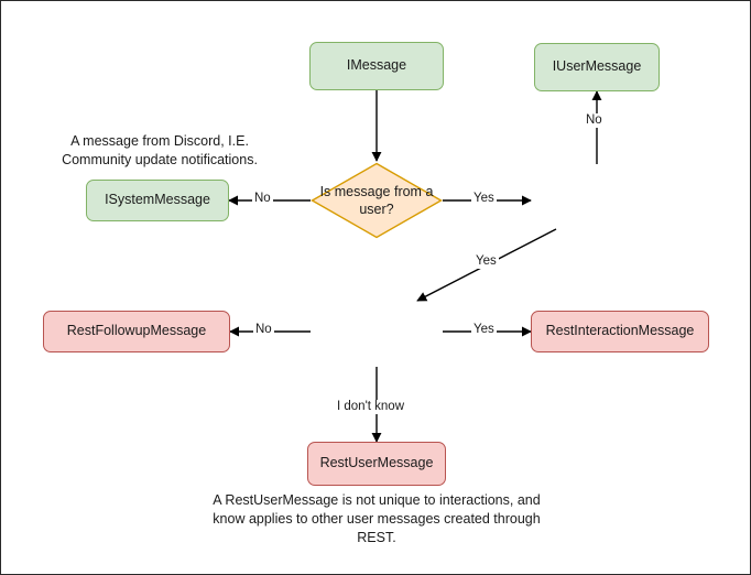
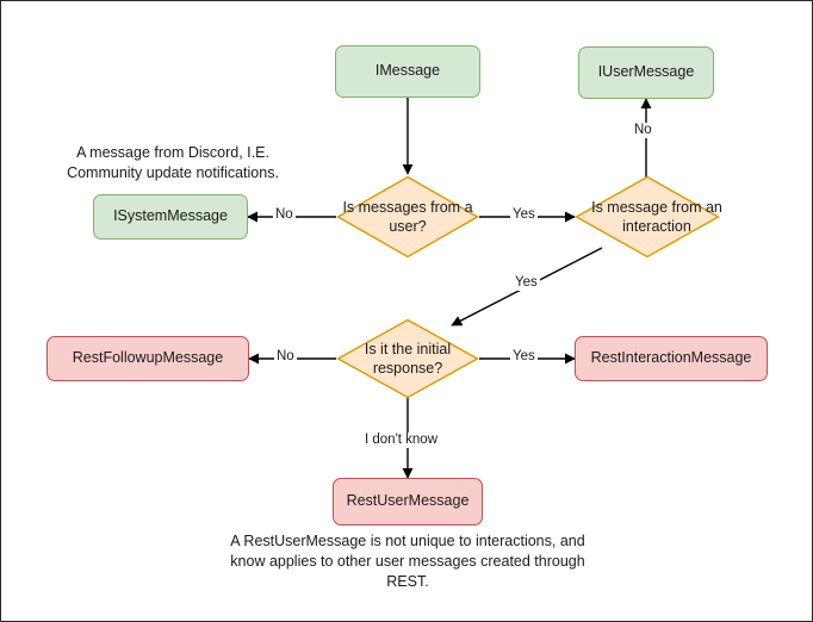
  IMessage
  IUserMessage
  ISystemMessage
- Is message from a user?
+ Is messages from a user?
+ Is message from an interaction
+ Is it the initial response?
  RestFollowupMessage
  RestInteractionMessage
  RestUserMessage
  No
  Yes
  No
  Yes
  No
  Yes
  I don't know
  A message from Discord, I.E. Community update notifications.
  A RestUserMessage is not unique to interactions, and know applies to other user messages created through REST.
